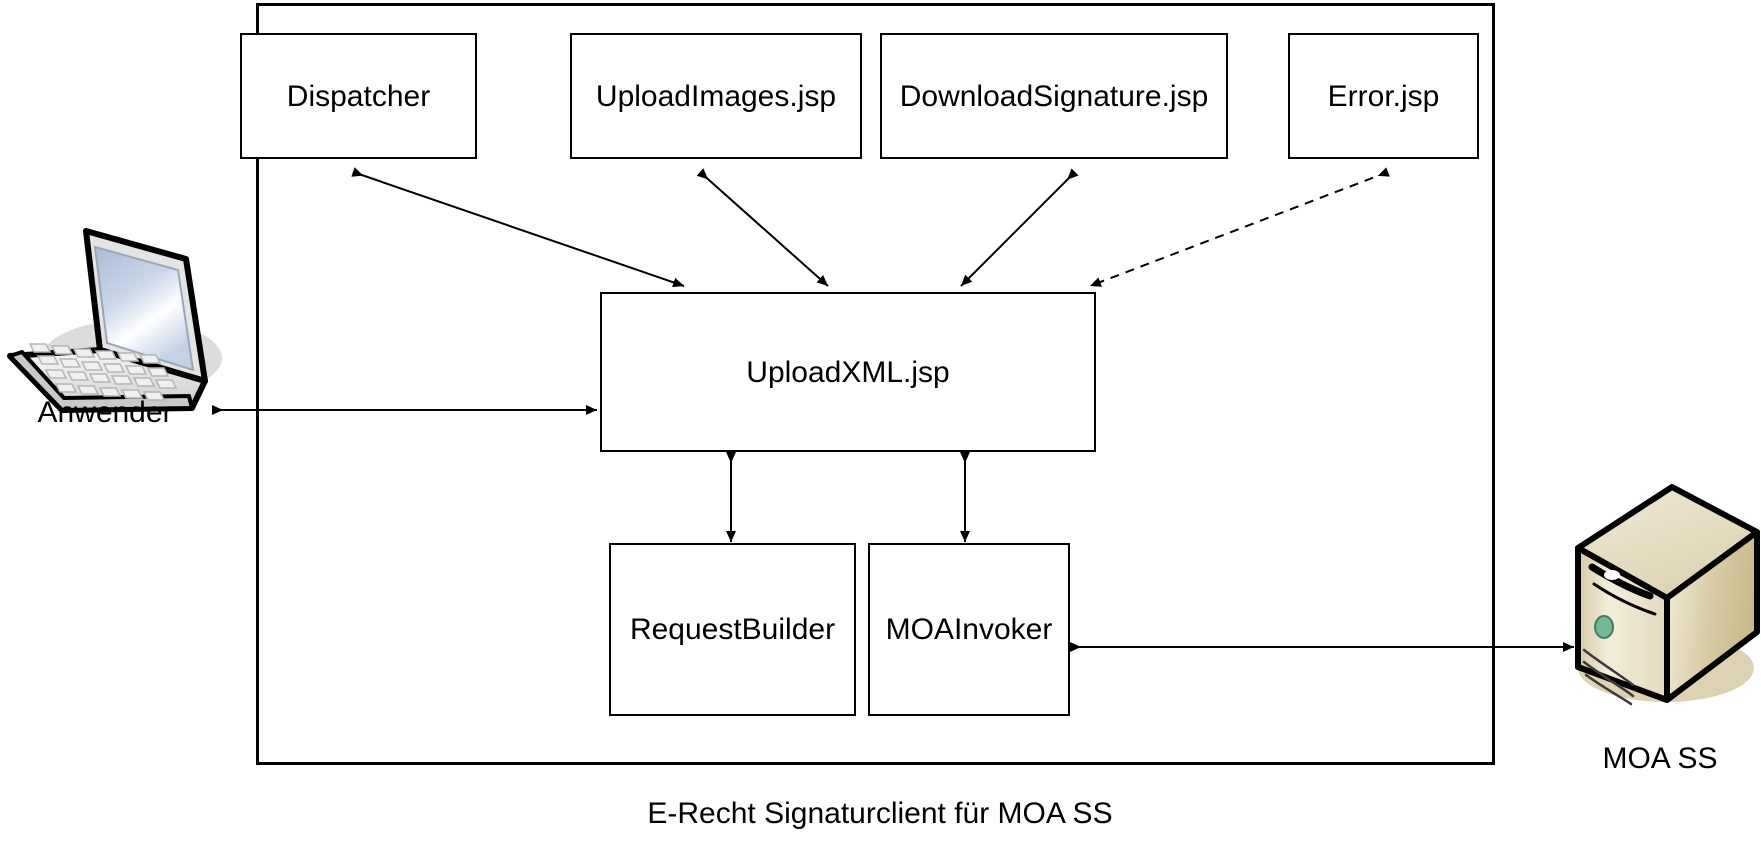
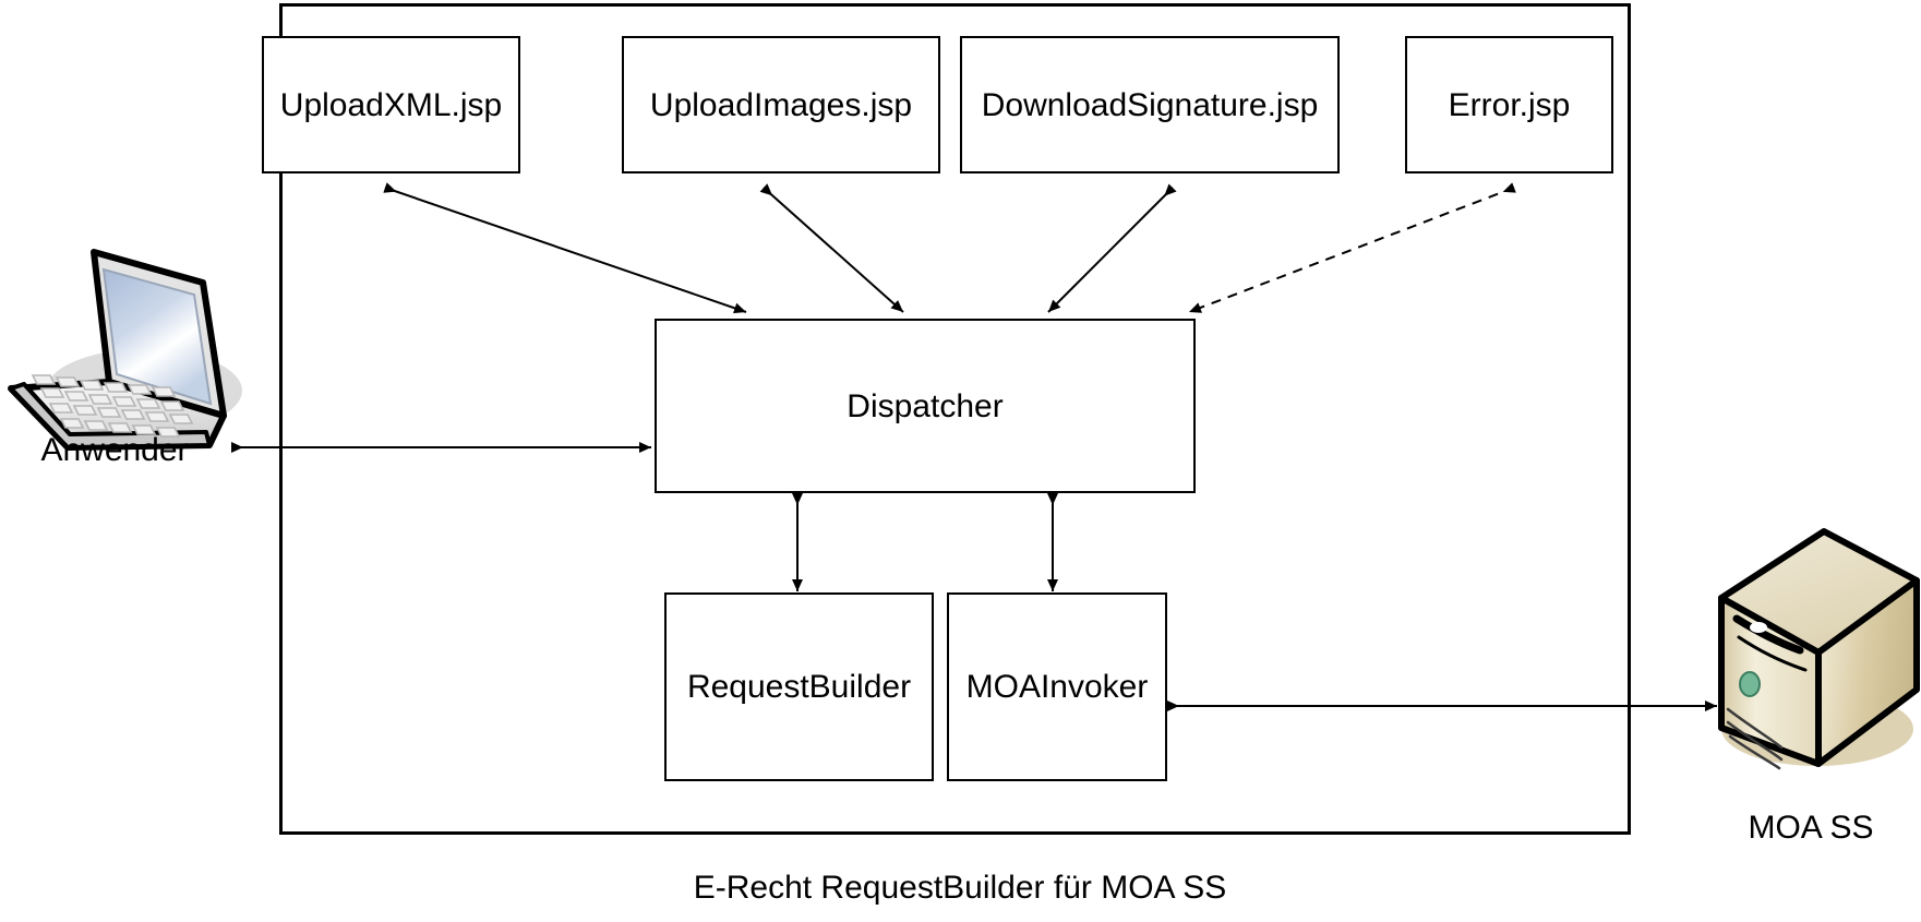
- Dispatcher
+ UploadXML.jsp
  UploadImages.jsp
  DownloadSignature.jsp
  Error.jsp
- UploadXML.jsp
+ Dispatcher
  RequestBuilder
  MOAInvoker
  Anwender
  MOA SS
- E-Recht Signaturclient für MOA SS
+ E-Recht RequestBuilder für MOA SS
